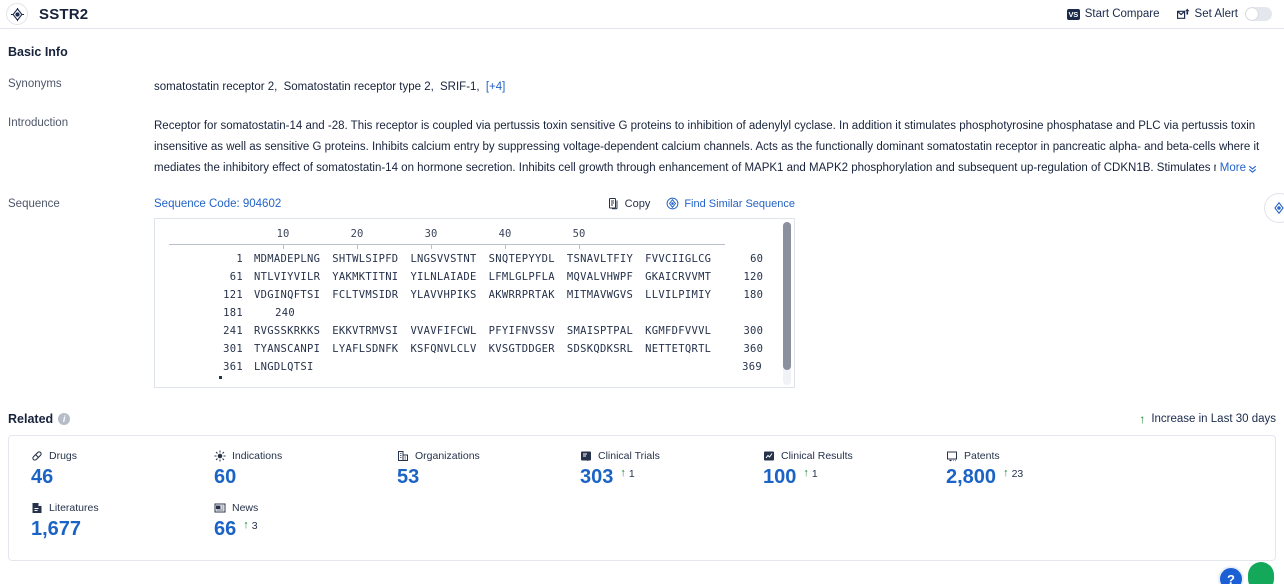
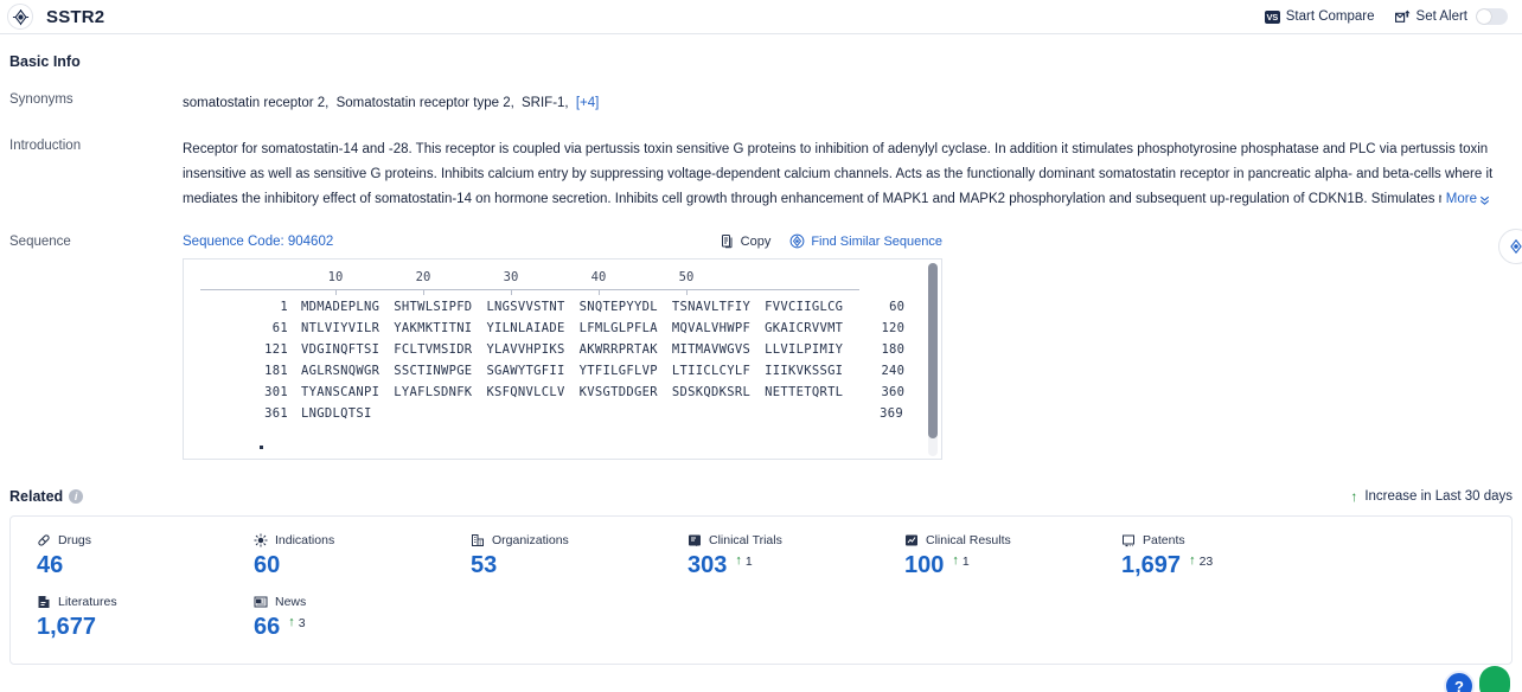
  SSTR2
  VS
  Start Compare
  Set Alert
  Basic Info
  Synonyms
  somatostatin receptor 2, Somatostatin receptor type 2, SRIF-1, [+4]
  Introduction
  Receptor for somatostatin-14 and -28. This receptor is coupled via pertussis toxin sensitive G proteins to inhibition of adenylyl cyclase. In addition it stimulates phosphotyrosine phosphatase and PLC via pertussis toxin insensitive as well as sensitive G proteins. Inhibits calcium entry by suppressing voltage-dependent calcium channels. Acts as the functionally dominant somatostatin receptor in pancreatic alpha- and beta-cells where it mediates the inhibitory effect of somatostatin-14 on hormone secretion. Inhibits cell growth through enhancement of MAPK1 and MAPK2 phosphorylation and subsequent up-regulation of CDKN1B. Stimulates
  More
  Sequence
  Sequence Code: 904602
  Copy
  Find Similar Sequence
  10
  20
  30
  40
  50
  1
  MDMADEPLNG
  SHTWLSIPFD
  LNGSVVSTNT
  SNQTEPYYDL
  TSNAVLTFIY
  FVVCIIGLCG
  60
  61
  NTLVIYVILR
  YAKMKTITNI
  YILNLAIADE
  LFMLGLPFLA
  MQVALVHWPF
  GKAICRVVMT
  120
  121
  VDGINQFTSI
  FCLTVMSIDR
  YLAVVHPIKS
  AKWRRPRTAK
  MITMAVWGVS
  LLVILPIMIY
  180
  181
+ AGLRSNQWGR
+ SSCTINWPGE
+ SGAWYTGFII
+ YTFILGFLVP
+ LTIICLCYLF
+ IIIKVKSSGI
  240
- 241
- RVGSSKRKKS
- EKKVTRMVSI
- VVAVFIFCWL
- PFYIFNVSSV
- SMAISPTPAL
- KGMFDFVVVL
- 300
  301
  TYANSCANPI
  LYAFLSDNFK
  KSFQNVLCLV
  KVSGTDDGER
  SDSKQDKSRL
  NETTETQRTL
  360
  361
  LNGDLQTSI
  369
  Related
  i
  ↑
  Increase in Last 30 days
  Drugs
  46
  Indications
  60
  Organizations
  53
  Clinical Trials
  303
  ↑
  1
  Clinical Results
  100
  ↑
  1
  Patents
- 2,800
+ 1,697
  ↑
  23
  Literatures
  1,677
  News
  66
  ↑
  3
  ?
